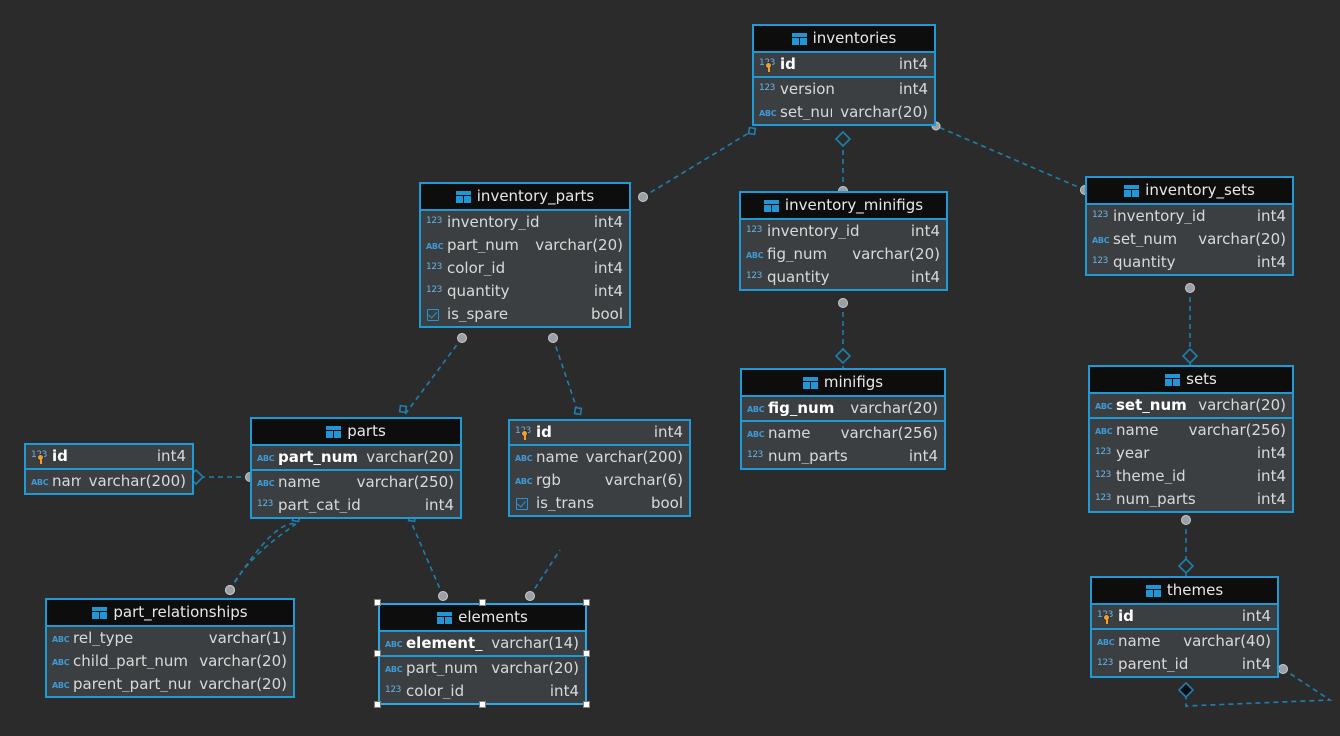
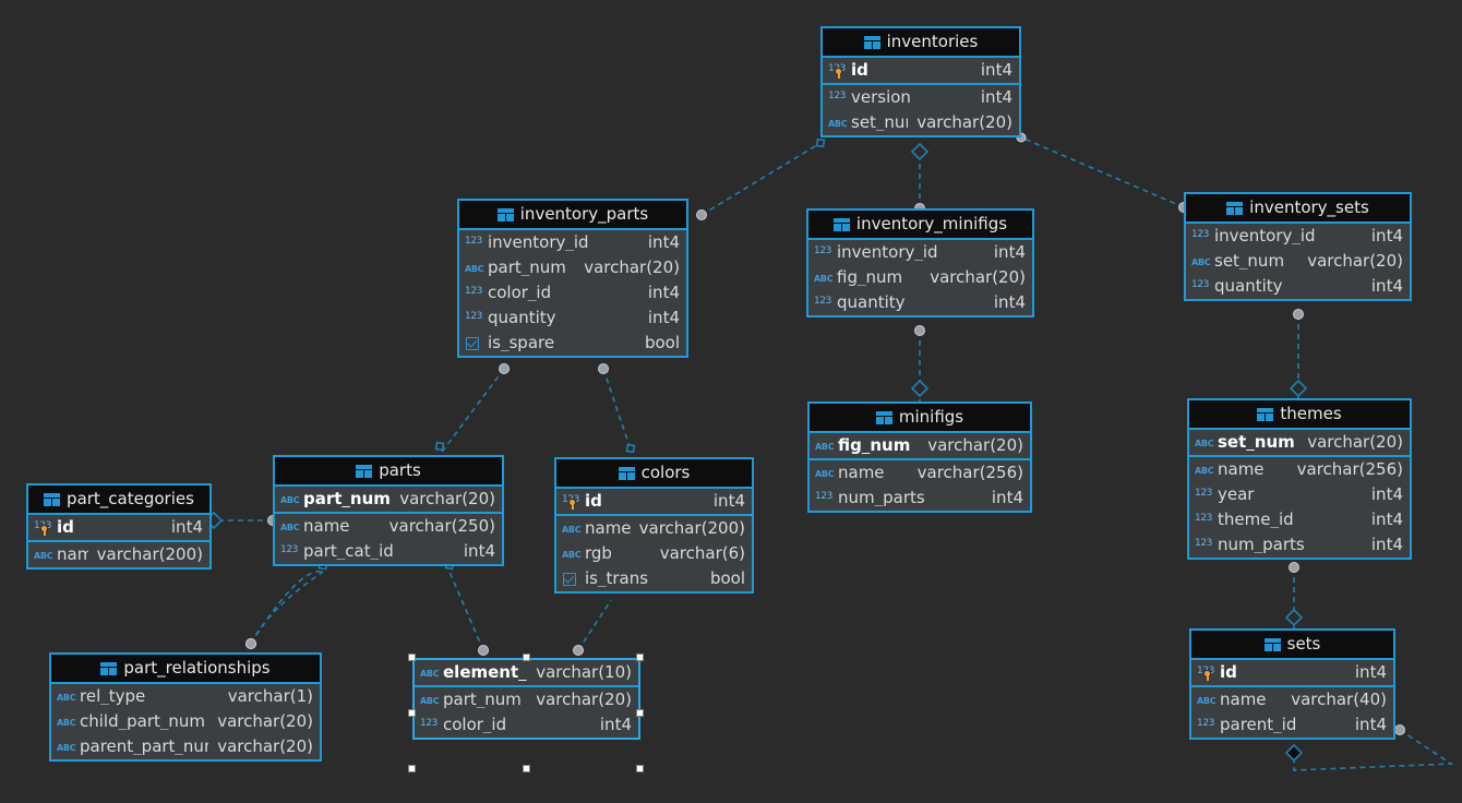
  inventories
  id
  int4
  123
  version
  int4
  ABC
  set_nu
  varchar(20)
  inventory_parts
  123
  inventory_id
  int4
  ABC
  part_num
  varchar(20)
  123
  color_id
  int4
  123
  quantity
  int4
  is_spare
  bool
  inventory_minifigs
  123
  inventory_id
  int4
  ABC
  fig_num
  varchar(20)
  123
  quantity
  int4
  inventory_sets
  123
  inventory_id
  int4
  ABC
  set_num
  varchar(20)
  123
  quantity
  int4
  minifigs
  ABC
  fig_num
  varchar(20)
  ABC
  name
  varchar(256)
  123
  num_parts
  int4
- sets
+ themes
  ABC
  set_num
  varchar(20)
  ABC
  name
  varchar(256)
  123
  year
  int4
  123
  theme_id
  int4
  123
  num_parts
  int4
  parts
  ABC
  part_num
  varchar(20)
  ABC
  name
  varchar(250)
  123
  part_cat_id
  int4
+ colors
  id
  int4
  ABC
  name
  varchar(200)
  ABC
  rgb
  varchar(6)
  is_trans
  bool
+ part_categories
  id
  int4
  ABC
  nam
  varchar(200)
  part_relationships
  ABC
  rel_type
  varchar(1)
  ABC
  child_part_num
  varchar(20)
  ABC
  parent_part_nu
  varchar(20)
- elements
  ABC
  element_
- varchar(14)
+ varchar(10)
  ABC
  part_num
  varchar(20)
  123
  color_id
  int4
- themes
+ sets
  id
  int4
  ABC
  name
  varchar(40)
  123
  parent_id
  int4
